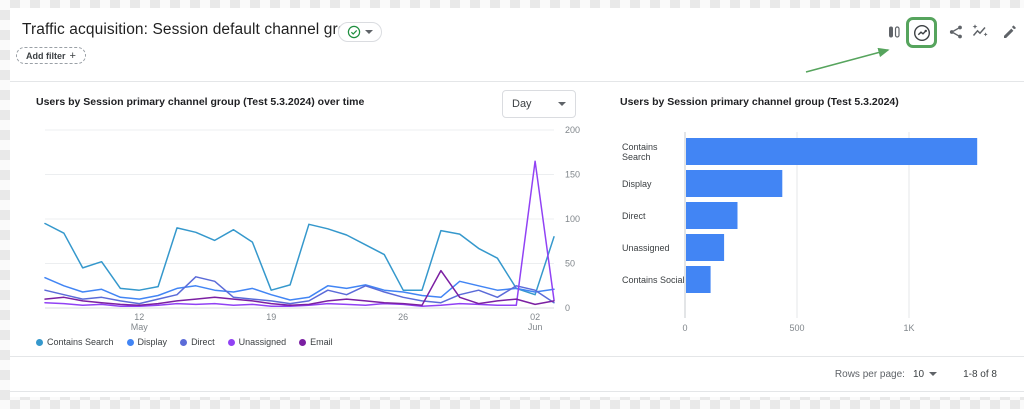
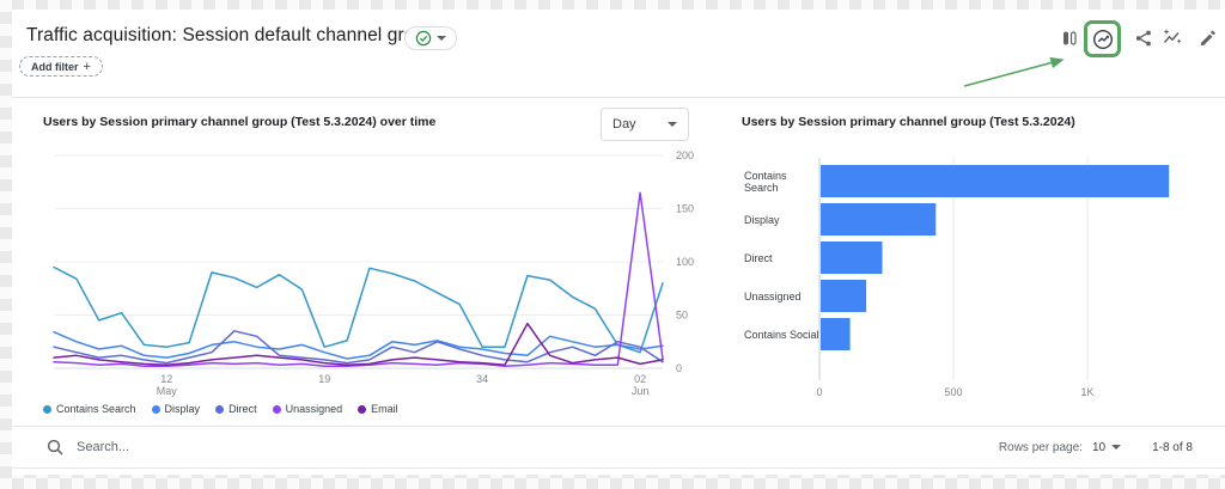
  Traffic acquisition: Session default channel gr
  Add filter
  +
  Users by Session primary channel group (Test 5.3.2024) over time
  Day
  0
  50
  100
  150
  200
  12
  May
  19
- 26
+ 34
  02
  Jun
  Contains Search
  Display
  Direct
  Unassigned
  Email
  Users by Session primary channel group (Test 5.3.2024)
  0
  500
  1K
  Contains
  Search
  Display
  Direct
  Unassigned
  Contains Social
+ Search...
  Rows per page:
  10
  1-8 of 8
